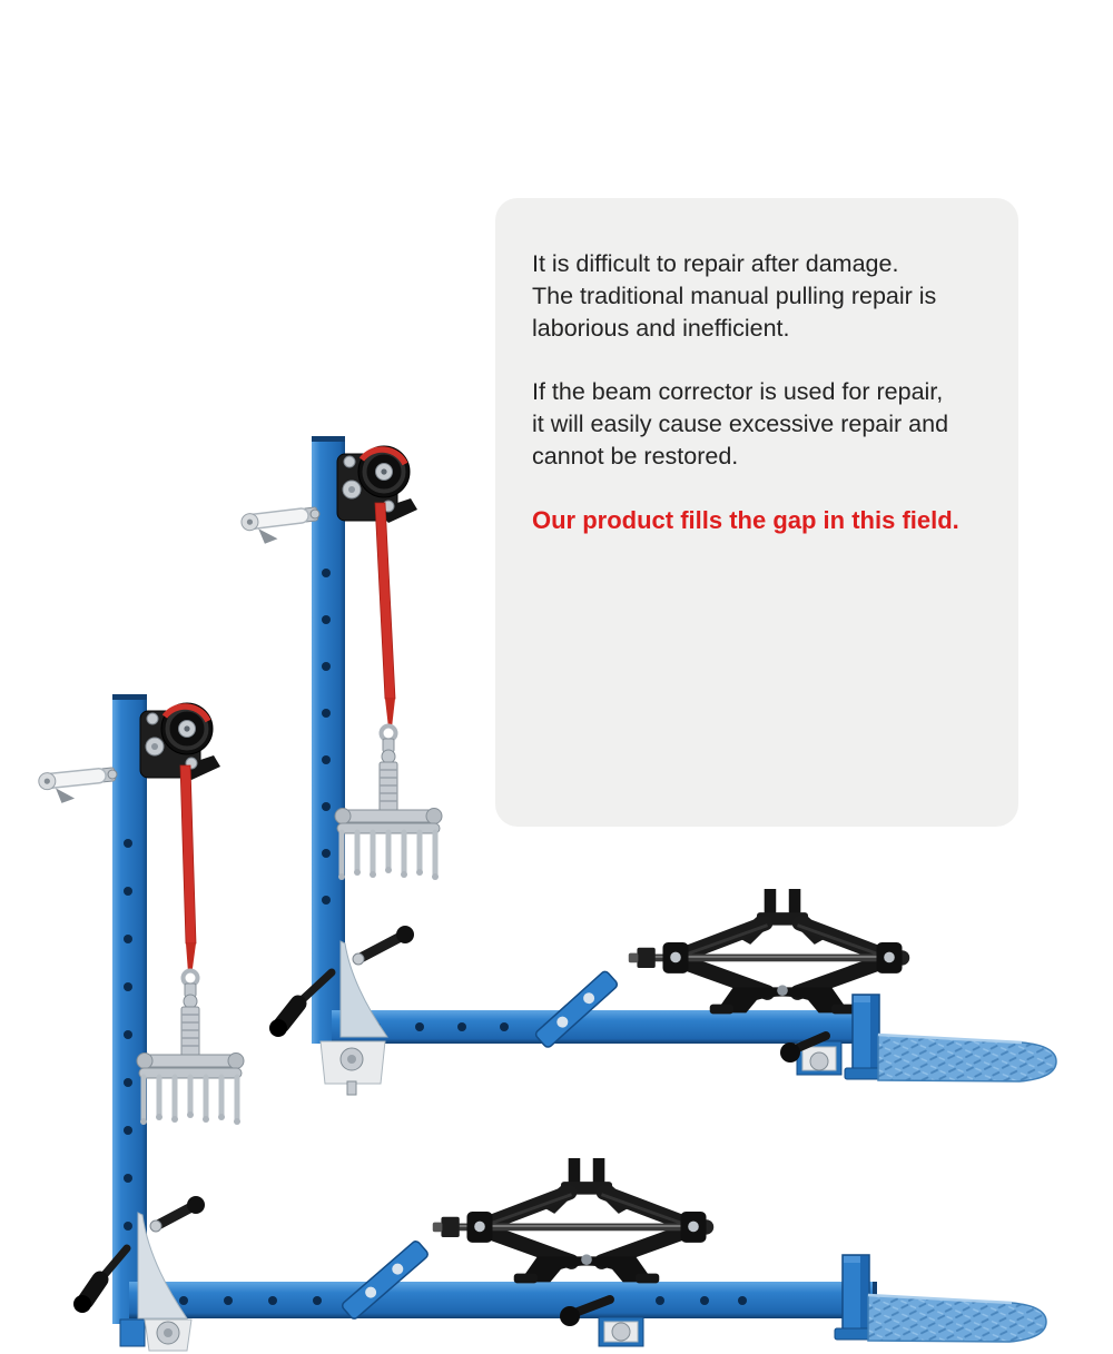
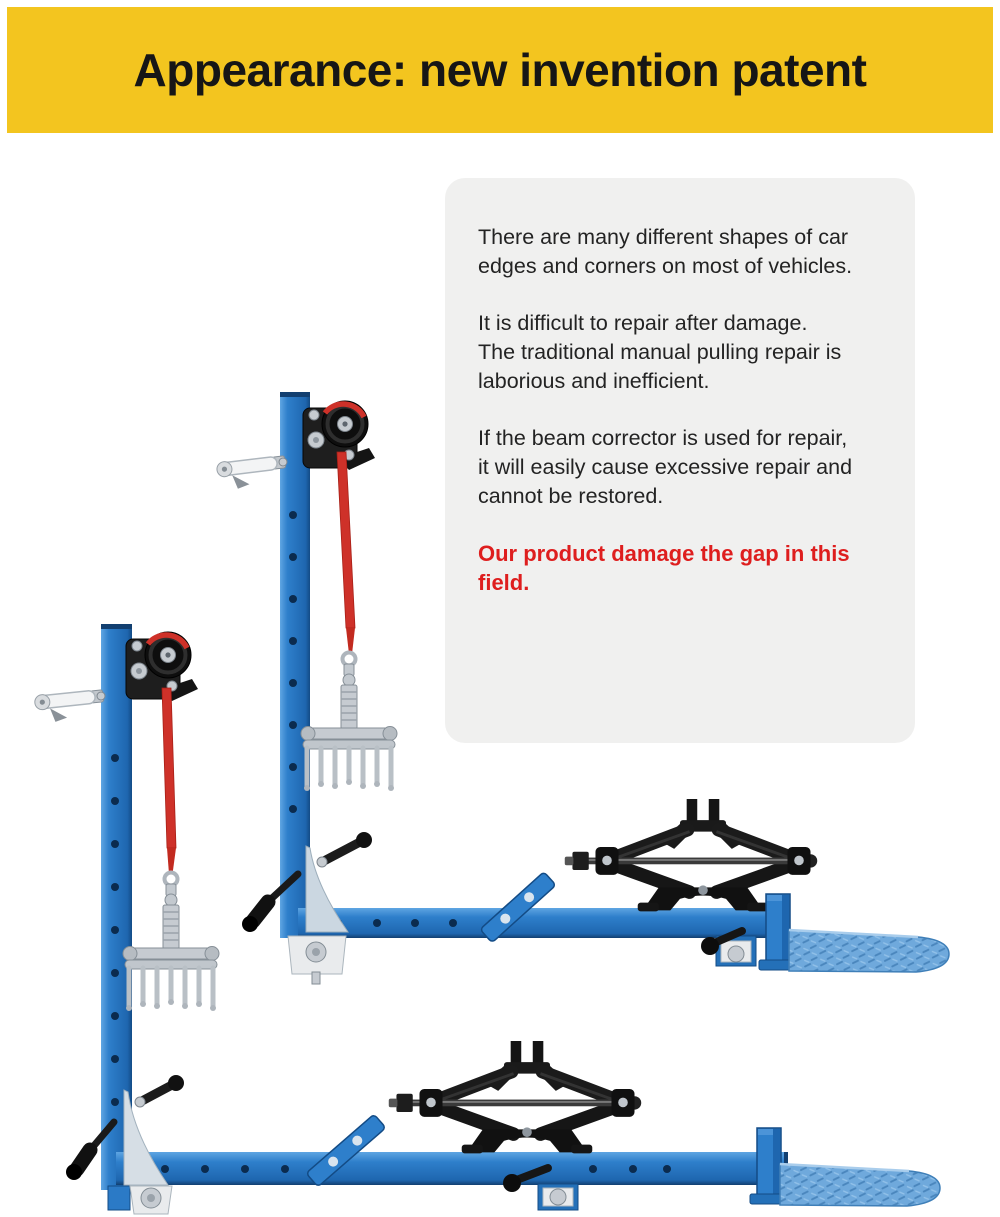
+ Appearance: new invention patent
+ There are many different shapes of car
+ edges and corners on most of vehicles.
  It is difficult to repair after damage.
  The traditional manual pulling repair is
  laborious and inefficient.
  If the beam corrector is used for repair,
  it will easily cause excessive repair and
  cannot be restored.
- Our product fills the gap in this field.
+ Our product damage the gap in this field.
